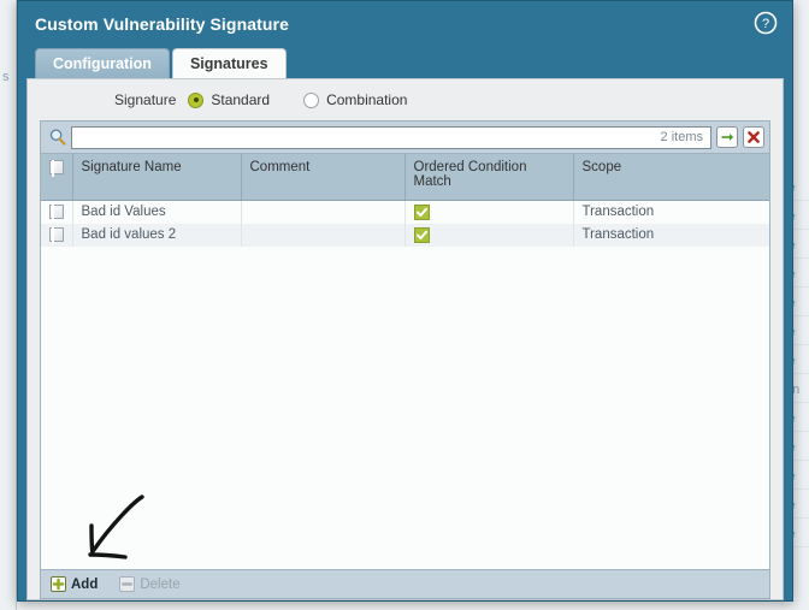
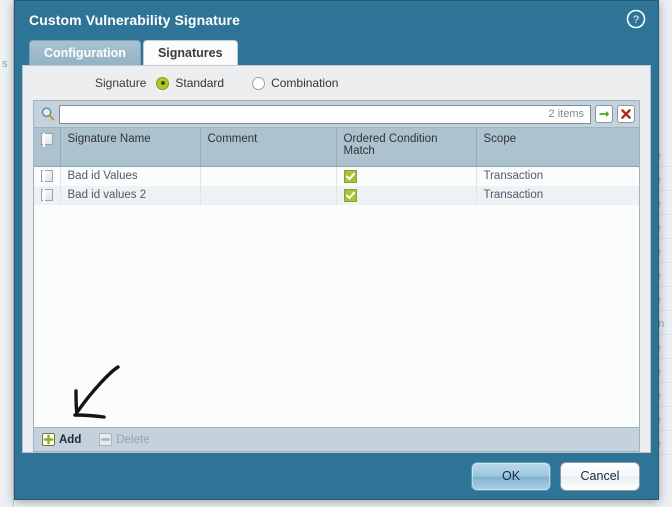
  s
  Custom Vulnerability Signature
  ?
  Configuration
  Signatures
  Signature
  Standard
  Combination
  2 items
  	Signature Name	Comment	Ordered Condition Match	Scope
  	Bad id Values			Transaction
  	Bad id values 2			Transaction
  Add
  Delete
+ OK
+ Cancel
